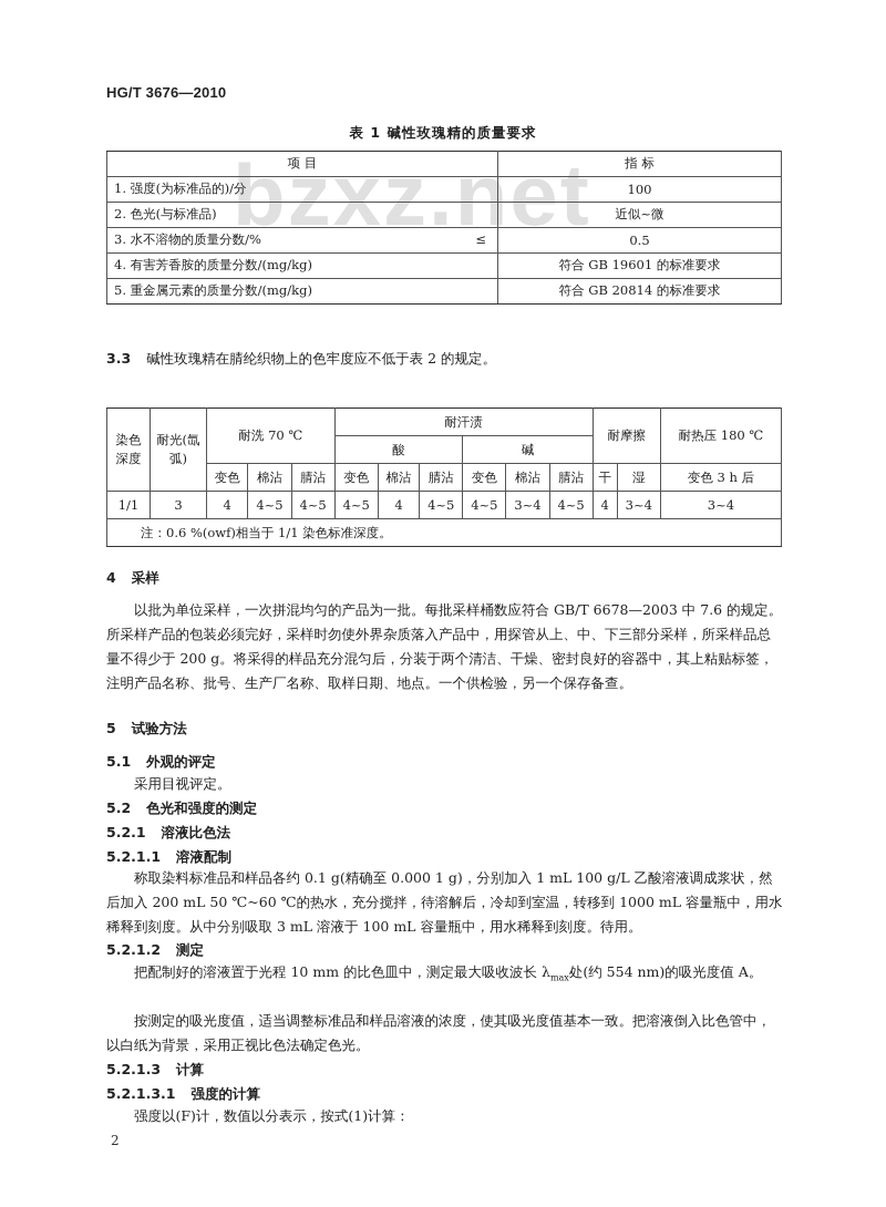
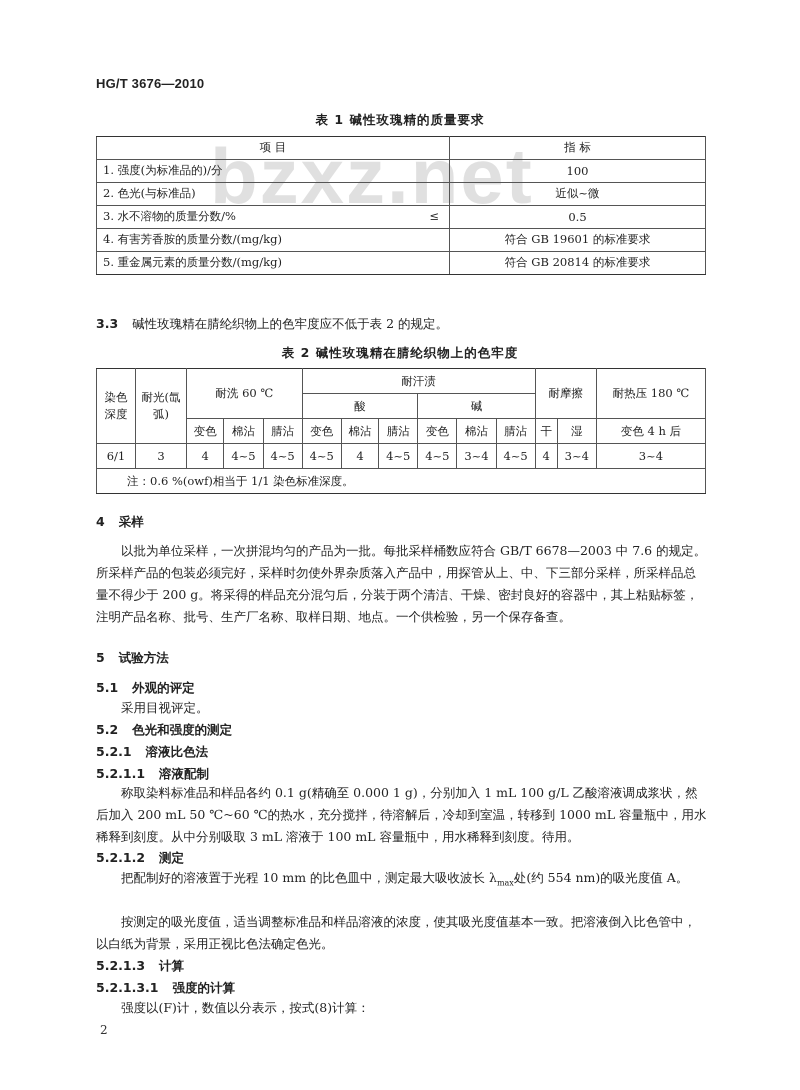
  HG/T 3676—2010
  bzxz.net
  表 1 碱性玫瑰精的质量要求
  项 目	指 标
  1. 强度(为标准品的)/分	100
  2. 色光(与标准品)	近似~微
  3. 水不溶物的质量分数/% ≤	0.5
  4. 有害芳香胺的质量分数/(mg/kg)	符合 GB 19601 的标准要求
  5. 重金属元素的质量分数/(mg/kg)	符合 GB 20814 的标准要求
  3.3 碱性玫瑰精在腈纶织物上的色牢度应不低于表 2 的规定。
+ 表 2 碱性玫瑰精在腈纶织物上的色牢度
- 染色深度	耐光(氙弧)	耐洗 70 ℃	耐汗渍	耐摩擦	耐热压 180 ℃
+ 染色深度	耐光(氙弧)	耐洗 60 ℃	耐汗渍	耐摩擦	耐热压 180 ℃
  酸	碱
- 变色	棉沾	腈沾	变色	棉沾	腈沾	变色	棉沾	腈沾	干	湿	变色 3 h 后
+ 变色	棉沾	腈沾	变色	棉沾	腈沾	变色	棉沾	腈沾	干	湿	变色 4 h 后
- 1/1	3	4	4~5	4~5	4~5	4	4~5	4~5	3~4	4~5	4	3~4	3~4
+ 6/1	3	4	4~5	4~5	4~5	4	4~5	4~5	3~4	4~5	4	3~4	3~4
  注：0.6 %(owf)相当于 1/1 染色标准深度。
  4 采样
  以批为单位采样，一次拼混均匀的产品为一批。每批采样桶数应符合 GB/T 6678—2003 中 7.6 的规定。所采样产品的包装必须完好，采样时勿使外界杂质落入产品中，用探管从上、中、下三部分采样，所采样品总量不得少于 200 g。将采得的样品充分混匀后，分装于两个清洁、干燥、密封良好的容器中，其上粘贴标签，注明产品名称、批号、生产厂名称、取样日期、地点。一个供检验，另一个保存备查。
  5 试验方法
  5.1 外观的评定
  采用目视评定。
  5.2 色光和强度的测定
  5.2.1 溶液比色法
  5.2.1.1 溶液配制
  称取染料标准品和样品各约 0.1 g(精确至 0.000 1 g)，分别加入 1 mL 100 g/L 乙酸溶液调成浆状，然后加入 200 mL 50 ℃~60 ℃的热水，充分搅拌，待溶解后，冷却到室温，转移到 1000 mL 容量瓶中，用水稀释到刻度。从中分别吸取 3 mL 溶液于 100 mL 容量瓶中，用水稀释到刻度。待用。
  5.2.1.2 测定
  把配制好的溶液置于光程 10 mm 的比色皿中，测定最大吸收波长 λmax处(约 554 nm)的吸光度值 A。
  按测定的吸光度值，适当调整标准品和样品溶液的浓度，使其吸光度值基本一致。把溶液倒入比色管中，以白纸为背景，采用正视比色法确定色光。
  5.2.1.3 计算
  5.2.1.3.1 强度的计算
- 强度以(F)计，数值以分表示，按式(1)计算：
+ 强度以(F)计，数值以分表示，按式(8)计算：
  2
